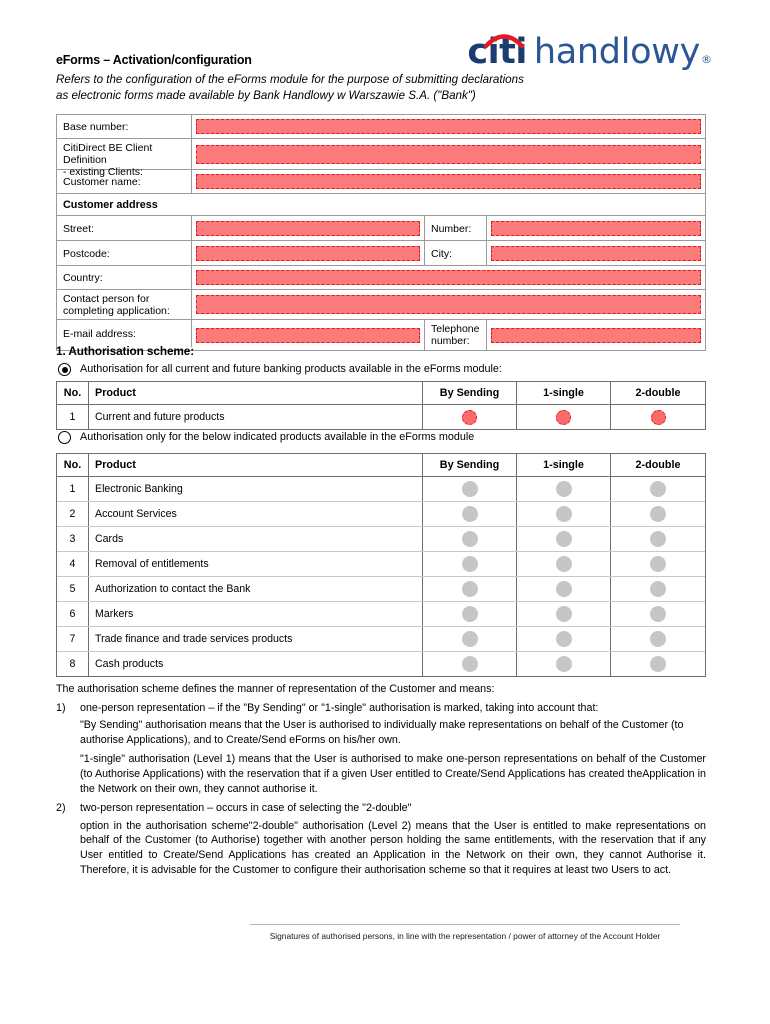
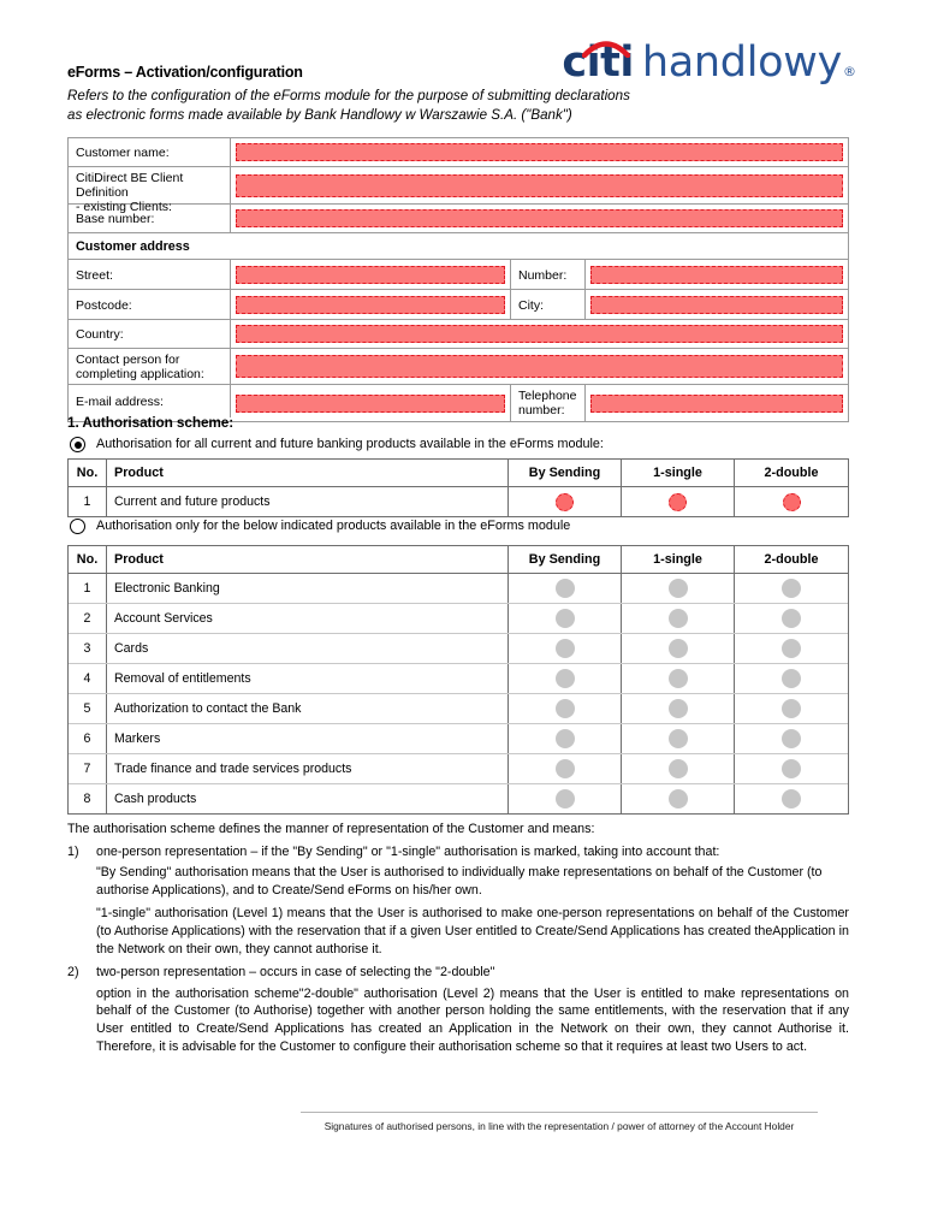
  citi
  handlowy
  ®
  eForms – Activation/configuration
  Refers to the configuration of the eForms module for the purpose of submitting declarations
  as electronic forms made available by Bank Handlowy w Warszawie S.A. ("Bank")
- Base number:
+ Customer name:
  CitiDirect BE Client Definition
  - existing Clients:
- Customer name:
+ Base number:
  Customer address
  Street:
  Number:
  Postcode:
  City:
  Country:
  Contact person for
  completing application:
  E-mail address:
  Telephone
  number:
  1. Authorisation scheme:
  Authorisation for all current and future banking products available in the eForms module:
  No.
  Product
  By Sending
  1-single
  2-double
  1
  Current and future products
  Authorisation only for the below indicated products available in the eForms module
  No.
  Product
  By Sending
  1-single
  2-double
  1
  Electronic Banking
  2
  Account Services
  3
  Cards
  4
  Removal of entitlements
  5
  Authorization to contact the Bank
  6
  Markers
  7
  Trade finance and trade services products
  8
  Cash products
  The authorisation scheme defines the manner of representation of the Customer and means:
  1)
  one-person representation – if the "By Sending" or "1-single" authorisation is marked, taking into account that:
  "By Sending" authorisation means that the User is authorised to individually make representations on behalf of the Customer (to authorise Applications), and to Create/Send eForms on his/her own.
  "1-single" authorisation (Level 1) means that the User is authorised to make one-person representations on behalf of the Customer (to Authorise Applications) with the reservation that if a given User entitled to Create/Send Applications has created theApplication in the Network on their own, they cannot authorise it.
  2)
  two-person representation – occurs in case of selecting the "2-double"
  option in the authorisation scheme"2-double" authorisation (Level 2) means that the User is entitled to make representations on behalf of the Customer (to Authorise) together with another person holding the same entitlements, with the reservation that if any User entitled to Create/Send Applications has created an Application in the Network on their own, they cannot Authorise it. Therefore, it is advisable for the Customer to configure their authorisation scheme so that it requires at least two Users to act.
  Signatures of authorised persons, in line with the representation / power of attorney of the Account Holder
